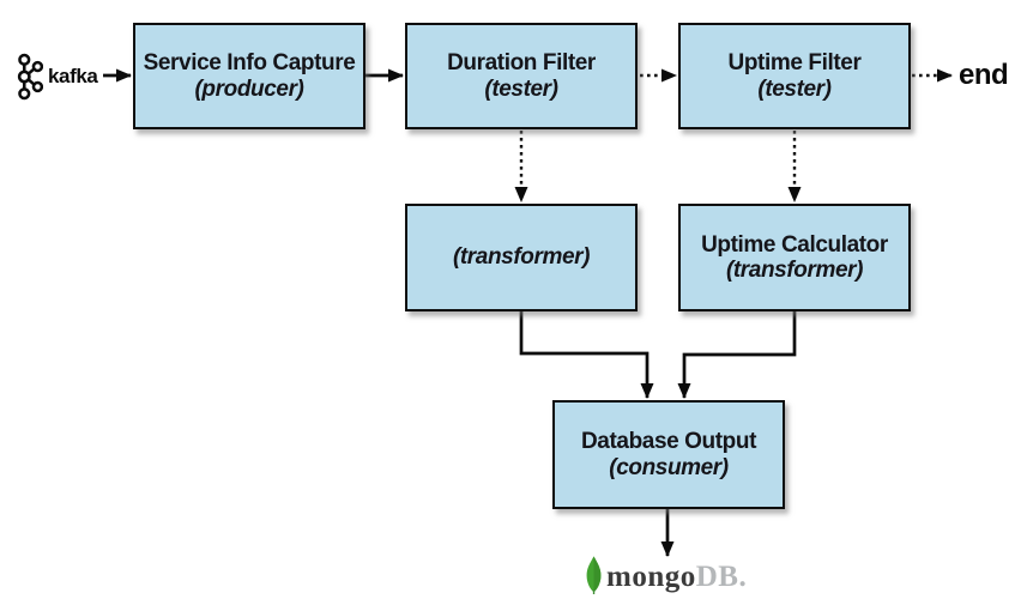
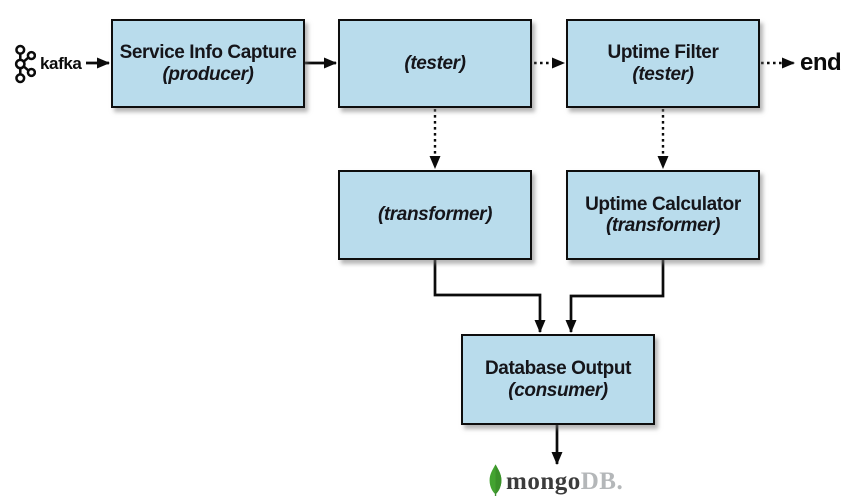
  kafka
  Service Info Capture
  (producer)
- Duration Filter
  (tester)
  Uptime Filter
  (tester)
  (transformer)
  Uptime Calculator
  (transformer)
  Database Output
  (consumer)
  end
  mongoDB.
